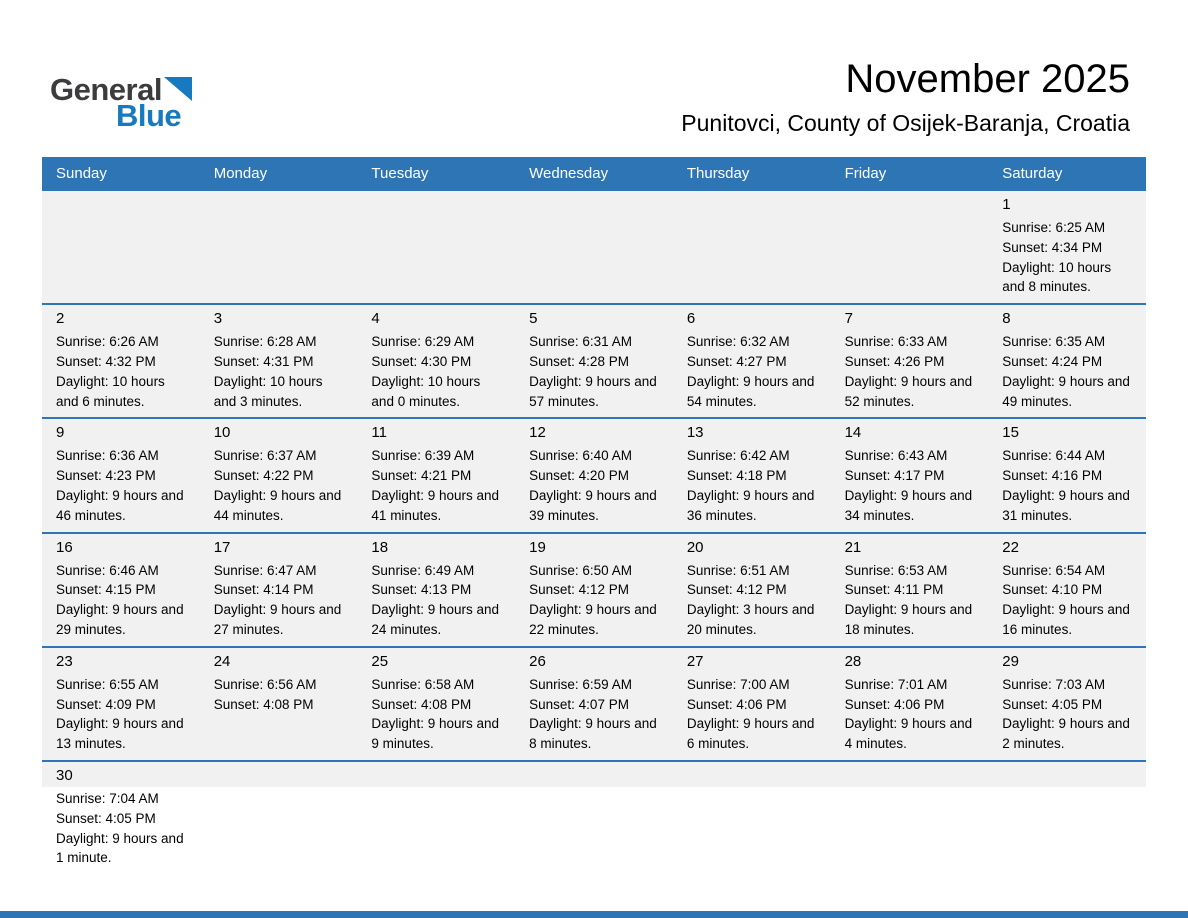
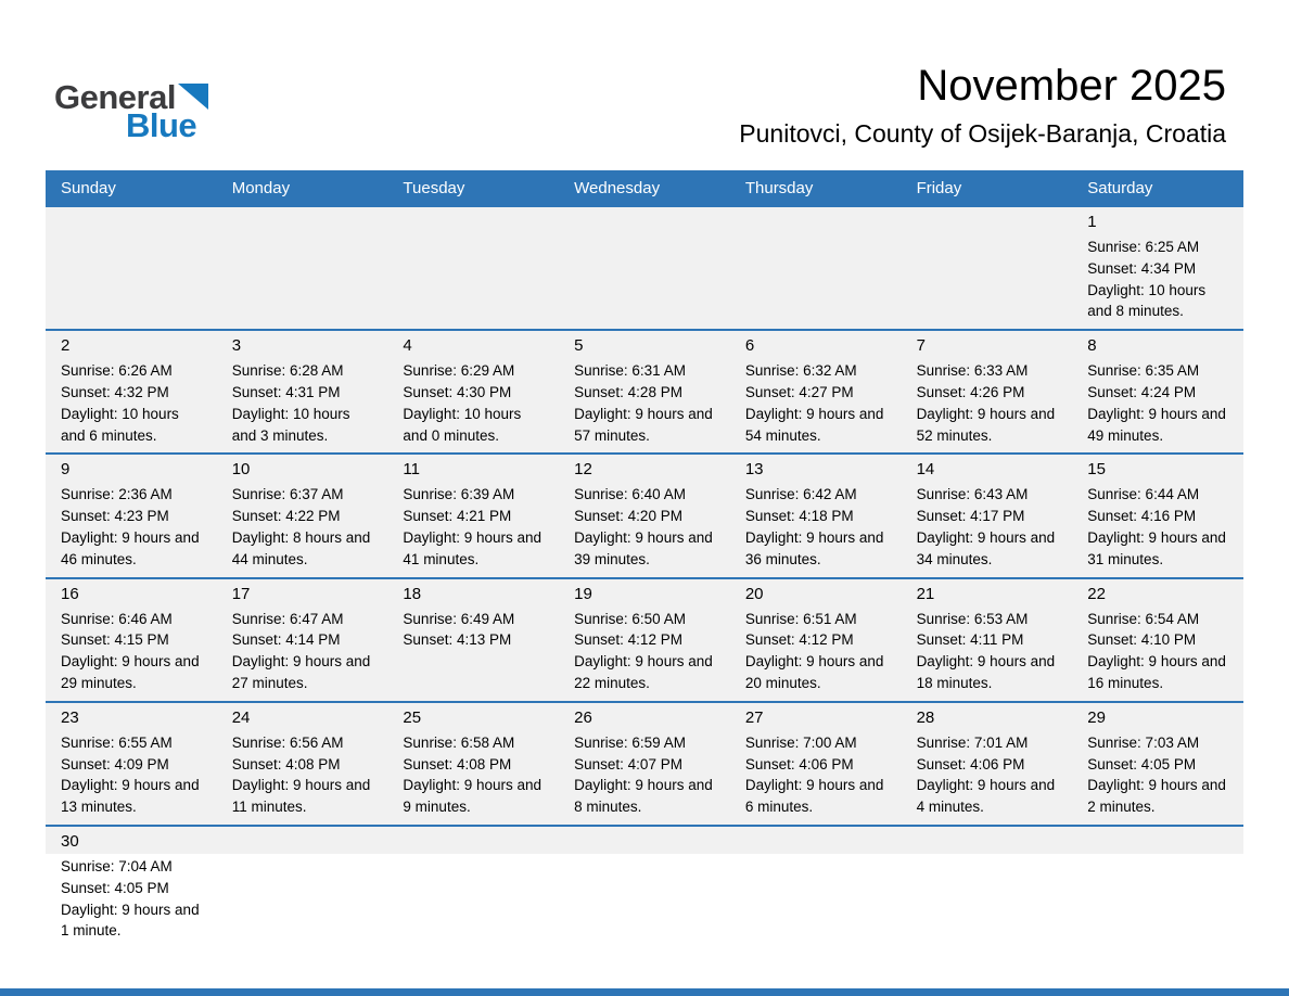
  General
  Blue
  November 2025
  Punitovci, County of Osijek-Baranja, Croatia
  Sunday
  Monday
  Tuesday
  Wednesday
  Thursday
  Friday
  Saturday
  1
  Sunrise: 6:25 AM
  Sunset: 4:34 PM
  Daylight: 10 hours and 8 minutes.
  2
  Sunrise: 6:26 AM
  Sunset: 4:32 PM
  Daylight: 10 hours and 6 minutes.
  3
  Sunrise: 6:28 AM
  Sunset: 4:31 PM
  Daylight: 10 hours and 3 minutes.
  4
  Sunrise: 6:29 AM
  Sunset: 4:30 PM
  Daylight: 10 hours and 0 minutes.
  5
  Sunrise: 6:31 AM
  Sunset: 4:28 PM
  Daylight: 9 hours and 57 minutes.
  6
  Sunrise: 6:32 AM
  Sunset: 4:27 PM
  Daylight: 9 hours and 54 minutes.
  7
  Sunrise: 6:33 AM
  Sunset: 4:26 PM
  Daylight: 9 hours and 52 minutes.
  8
  Sunrise: 6:35 AM
  Sunset: 4:24 PM
  Daylight: 9 hours and 49 minutes.
  9
- Sunrise: 6:36 AM
+ Sunrise: 2:36 AM
  Sunset: 4:23 PM
  Daylight: 9 hours and 46 minutes.
  10
  Sunrise: 6:37 AM
  Sunset: 4:22 PM
- Daylight: 9 hours and 44 minutes.
+ Daylight: 8 hours and 44 minutes.
  11
  Sunrise: 6:39 AM
  Sunset: 4:21 PM
  Daylight: 9 hours and 41 minutes.
  12
  Sunrise: 6:40 AM
  Sunset: 4:20 PM
  Daylight: 9 hours and 39 minutes.
  13
  Sunrise: 6:42 AM
  Sunset: 4:18 PM
  Daylight: 9 hours and 36 minutes.
  14
  Sunrise: 6:43 AM
  Sunset: 4:17 PM
  Daylight: 9 hours and 34 minutes.
  15
  Sunrise: 6:44 AM
  Sunset: 4:16 PM
  Daylight: 9 hours and 31 minutes.
  16
  Sunrise: 6:46 AM
  Sunset: 4:15 PM
  Daylight: 9 hours and 29 minutes.
  17
  Sunrise: 6:47 AM
  Sunset: 4:14 PM
  Daylight: 9 hours and 27 minutes.
  18
  Sunrise: 6:49 AM
  Sunset: 4:13 PM
- Daylight: 9 hours and 24 minutes.
  19
  Sunrise: 6:50 AM
  Sunset: 4:12 PM
  Daylight: 9 hours and 22 minutes.
  20
  Sunrise: 6:51 AM
  Sunset: 4:12 PM
- Daylight: 3 hours and 20 minutes.
+ Daylight: 9 hours and 20 minutes.
  21
  Sunrise: 6:53 AM
  Sunset: 4:11 PM
  Daylight: 9 hours and 18 minutes.
  22
  Sunrise: 6:54 AM
  Sunset: 4:10 PM
  Daylight: 9 hours and 16 minutes.
  23
  Sunrise: 6:55 AM
  Sunset: 4:09 PM
  Daylight: 9 hours and 13 minutes.
  24
  Sunrise: 6:56 AM
  Sunset: 4:08 PM
+ Daylight: 9 hours and 11 minutes.
  25
  Sunrise: 6:58 AM
  Sunset: 4:08 PM
  Daylight: 9 hours and 9 minutes.
  26
  Sunrise: 6:59 AM
  Sunset: 4:07 PM
  Daylight: 9 hours and 8 minutes.
  27
  Sunrise: 7:00 AM
  Sunset: 4:06 PM
  Daylight: 9 hours and 6 minutes.
  28
  Sunrise: 7:01 AM
  Sunset: 4:06 PM
  Daylight: 9 hours and 4 minutes.
  29
  Sunrise: 7:03 AM
  Sunset: 4:05 PM
  Daylight: 9 hours and 2 minutes.
  30
  Sunrise: 7:04 AM
  Sunset: 4:05 PM
  Daylight: 9 hours and 1 minute.
